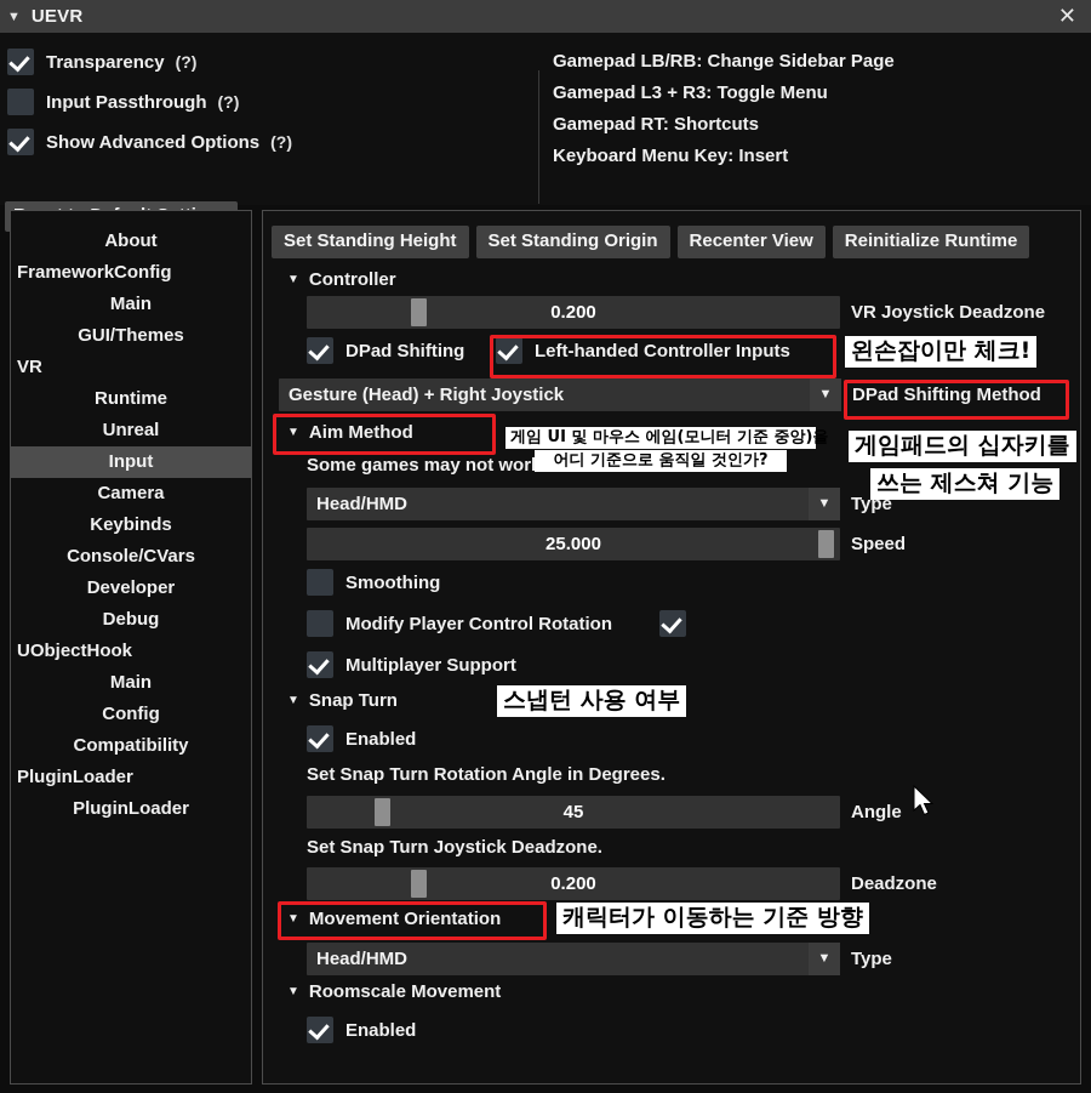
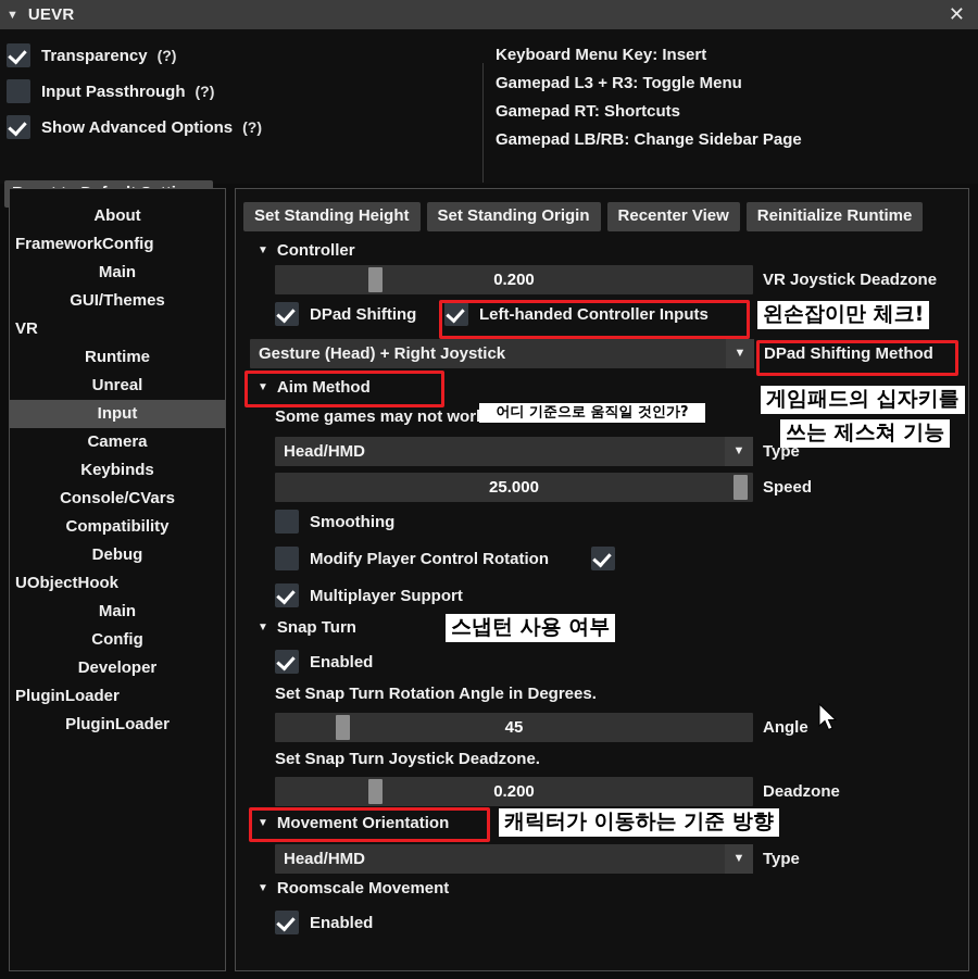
  ▼
  UEVR
  ✕
  Transparency
  (?)
  Input Passthrough
  (?)
  Show Advanced Options
  (?)
- Gamepad LB/RB: Change Sidebar Page
+ Keyboard Menu Key: Insert
  Gamepad L3 + R3: Toggle Menu
  Gamepad RT: Shortcuts
- Keyboard Menu Key: Insert
+ Gamepad LB/RB: Change Sidebar Page
  About
  FrameworkConfig
  Main
  GUI/Themes
  VR
  Runtime
  Unreal
  Input
  Camera
  Keybinds
  Console/CVars
- Developer
+ Compatibility
  Debug
  UObjectHook
  Main
  Config
- Compatibility
+ Developer
  PluginLoader
  PluginLoader
  Set Standing Height
  Set Standing Origin
  Recenter View
  Reinitialize Runtime
  ▼ Controller
  0.200
  VR Joystick Deadzone
  DPad Shifting
  Left-handed Controller Inputs
  Gesture (Head) + Right Joystick
  ▼
  DPad Shifting Method
  ▼ Aim Method
  Head/HMD
  ▼
  Type
  25.000
  Speed
  Smoothing
  Modify Player Control Rotation
  Multiplayer Support
  ▼ Snap Turn
  Enabled
  Set Snap Turn Rotation Angle in Degrees.
  45
  Angle
  Set Snap Turn Joystick Deadzone.
  0.200
  Deadzone
  ▼ Movement Orientation
  Head/HMD
  ▼
  Type
  ▼ Roomscale Movement
  Enabled
  왼손잡이만 체크!
- 게임 UI 및 마우스 에임(모니터 기준 중앙)을
  어디 기준으로 움직일 것인가?
  게임패드의 십자키를
  쓰는 제스쳐 기능
  스냅턴 사용 여부
  캐릭터가 이동하는 기준 방향
